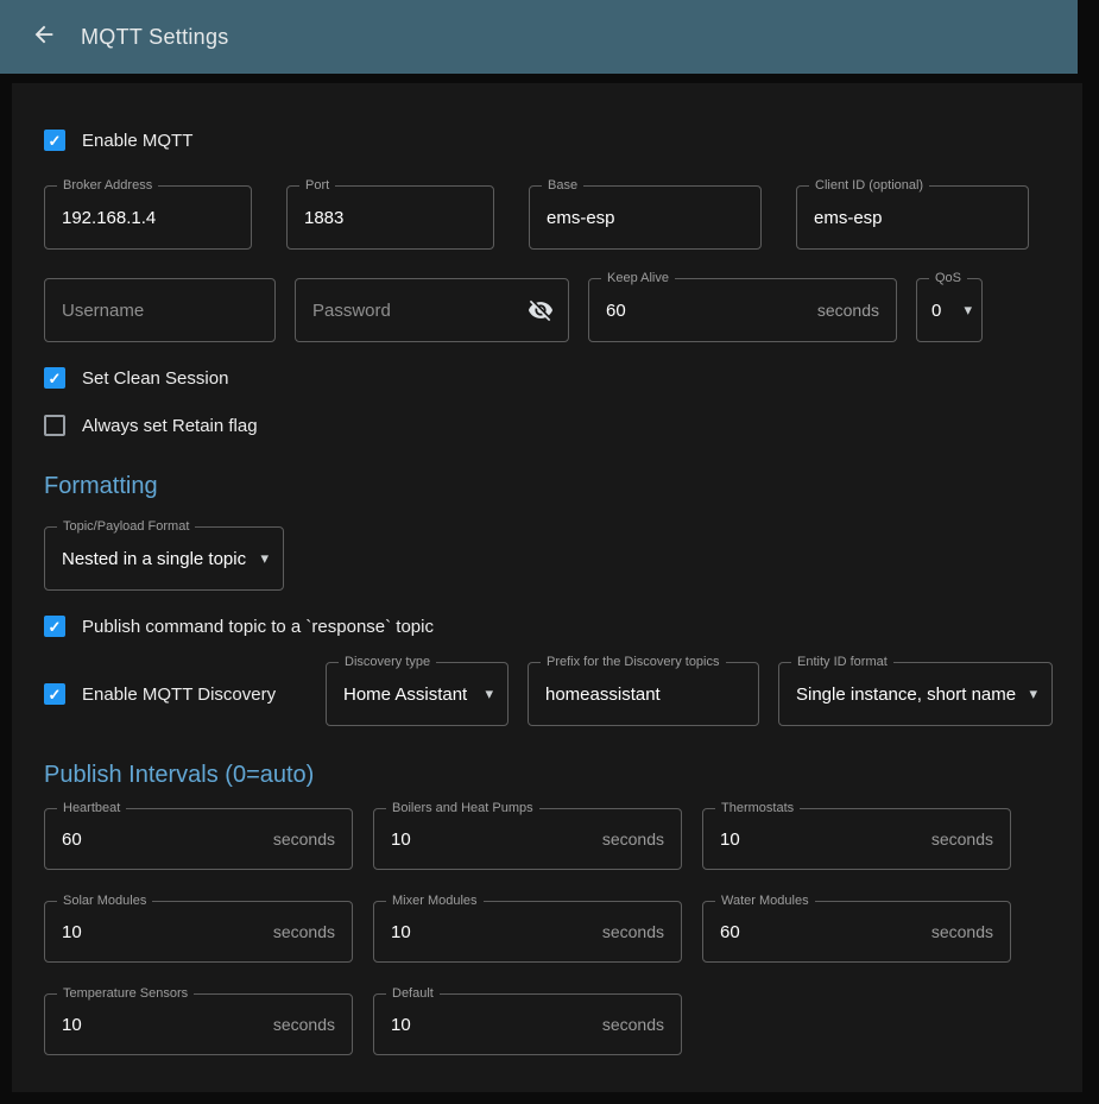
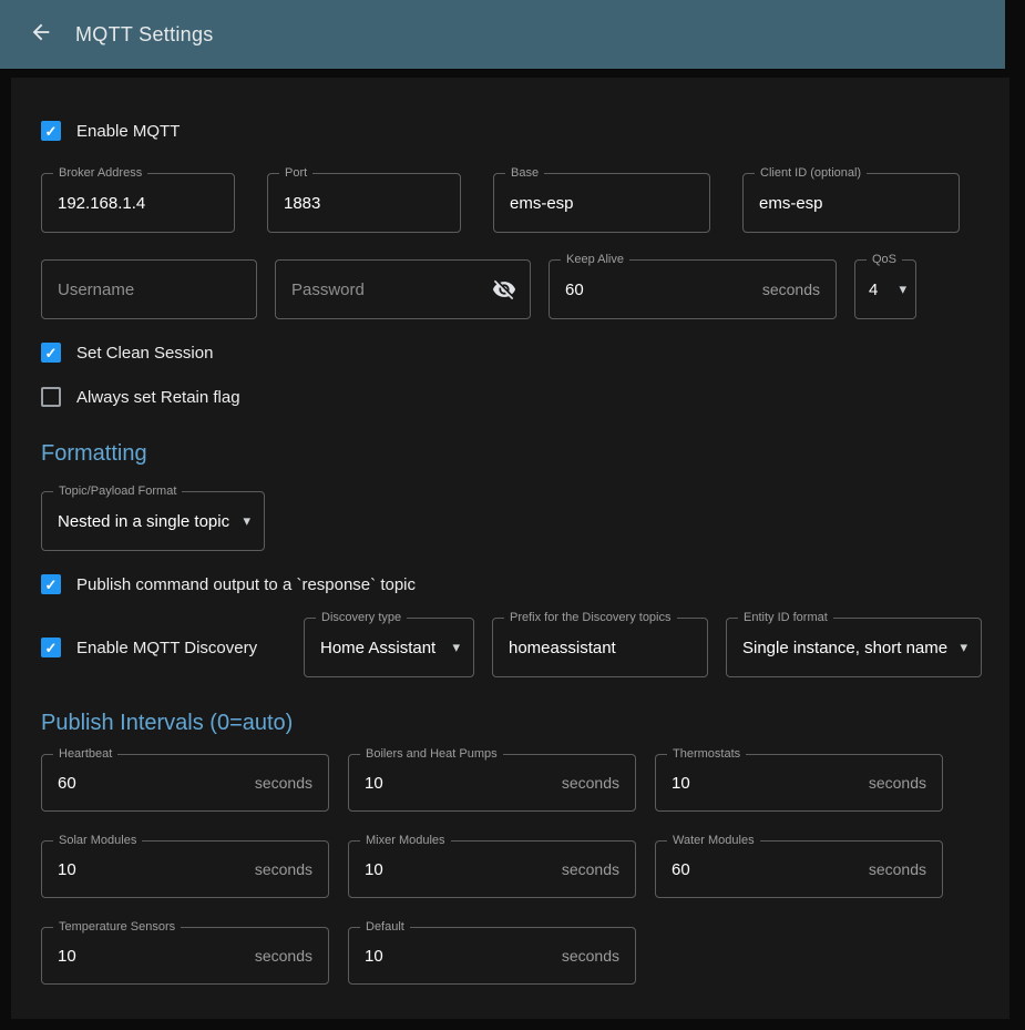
  MQTT Settings
  ✓
  Enable MQTT
  Broker Address
  192.168.1.4
  Port
  1883
  Base
  ems-esp
  Client ID (optional)
  ems-esp
  Username
  Password
  Keep Alive
  60
  seconds
  QoS
- 0
+ 4
  ▾
  ✓
  Set Clean Session
  Always set Retain flag
  Formatting
  Topic/Payload Format
  Nested in a single topic
  ▾
  ✓
- Publish command topic to a `response` topic
+ Publish command output to a `response` topic
  ✓
  Enable MQTT Discovery
  Discovery type
  Home Assistant
  ▾
  Prefix for the Discovery topics
  homeassistant
  Entity ID format
  Single instance, short name
  ▾
  Publish Intervals (0=auto)
  Heartbeat
  60
  seconds
  Boilers and Heat Pumps
  10
  seconds
  Thermostats
  10
  seconds
  Solar Modules
  10
  seconds
  Mixer Modules
  10
  seconds
  Water Modules
  60
  seconds
  Temperature Sensors
  10
  seconds
  Default
  10
  seconds
